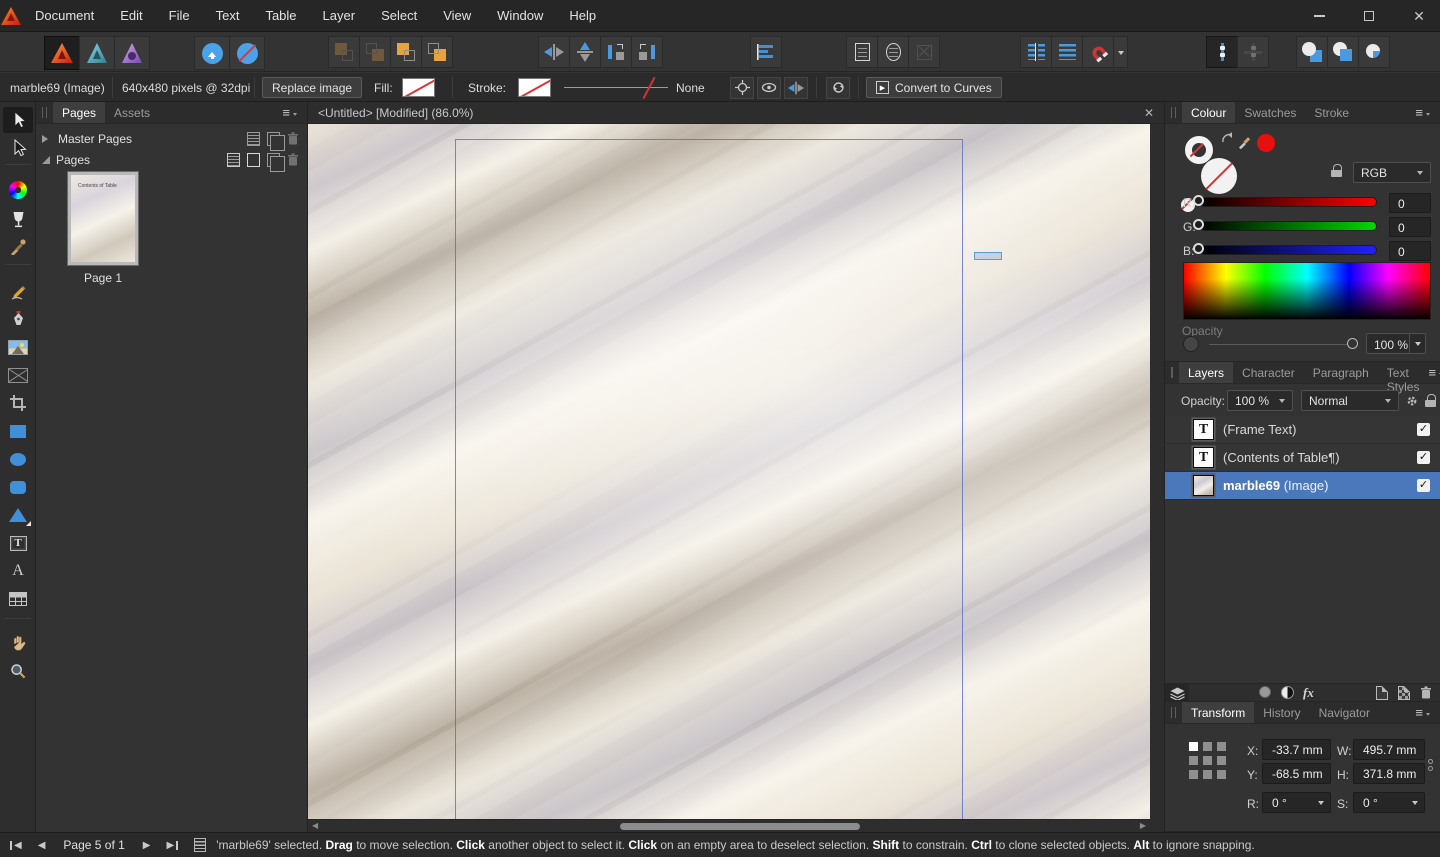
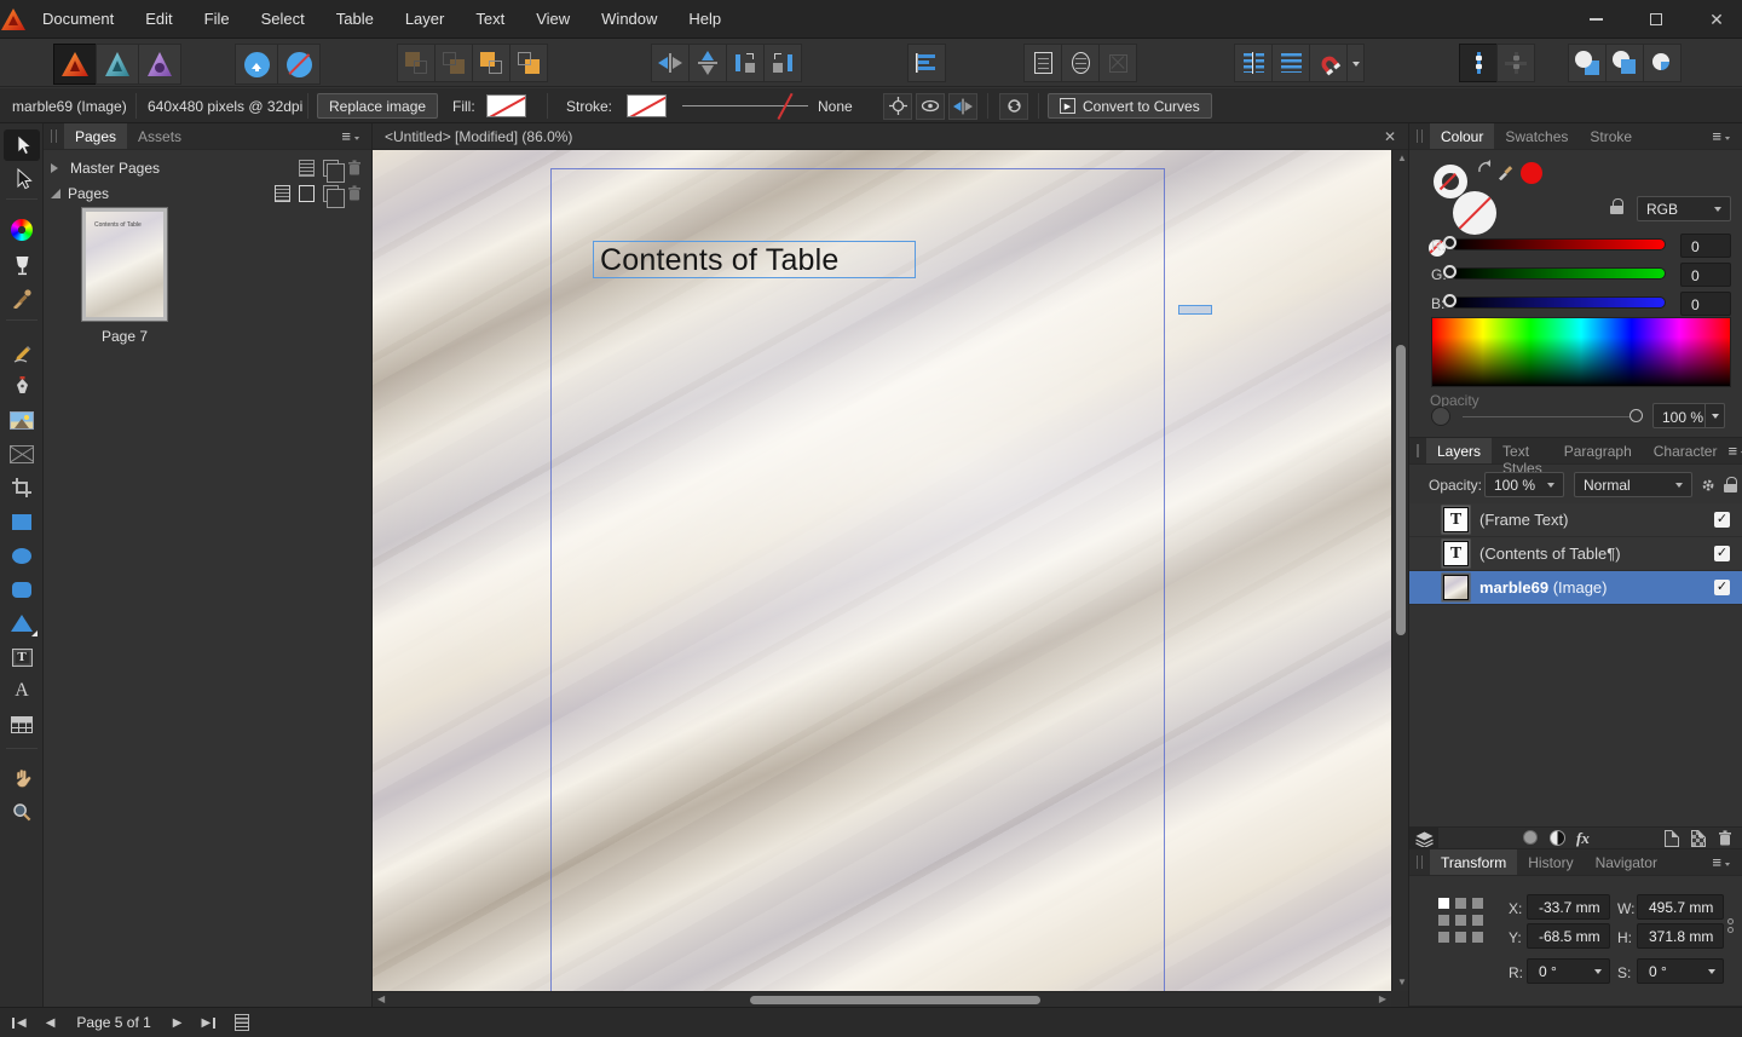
  Document
  Edit
  File
- Text
+ Select
  Table
  Layer
- Select
+ Text
  View
  Window
  Help
  ✕
  marble69 (Image)
  640x480 pixels @ 32dpi
  Replace image
  Fill:
  Stroke:
  None
  Convert to Curves
  T
  A
  Pages
  Assets
  ≡
  Master Pages
  Pages
- Page 1
+ Page 7
  <Untitled> [Modified] (86.0%)
  ✕
+ Contents of Table
+ ▲
+ ▼
  ◀
  ▶
  Colour
  Swatches
  Stroke
  ≡
  RGB
  0
  0
  0
  Opacity
  100 %
  Layers
- Character
+ Text Styles
  Paragraph
- Text Styles
+ Character
  ≡
  Opacity:
  100 %
  Normal
  T
  (Frame Text)
  ✓
  T
  (Contents of Table¶)
  ✓
  marble69 (Image)
  ✓
  fx
  Transform
  History
  Navigator
  ≡
  X:
  -33.7 mm
  W:
  495.7 mm
  Y:
  -68.5 mm
  H:
  371.8 mm
  R:
  0 °
  S:
  0 °
  ◀
  ◀
  Page 5 of 1
  ▶
  ▶
- 'marble69' selected. Drag to move selection. Click another object to select it. Click on an empty area to deselect selection. Shift to constrain. Ctrl to clone selected objects. Alt to ignore snapping.
